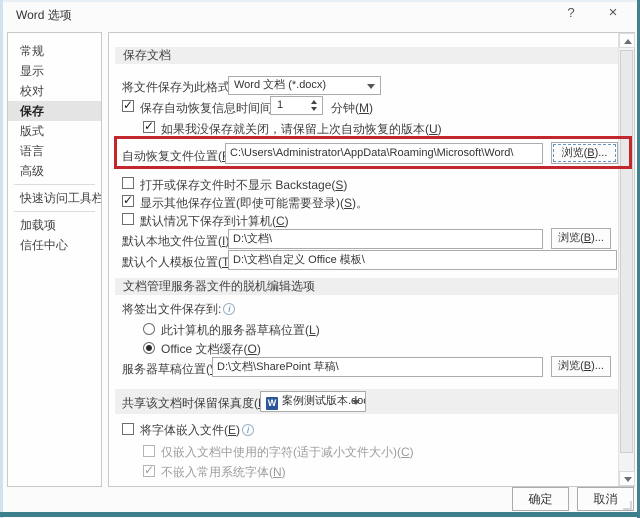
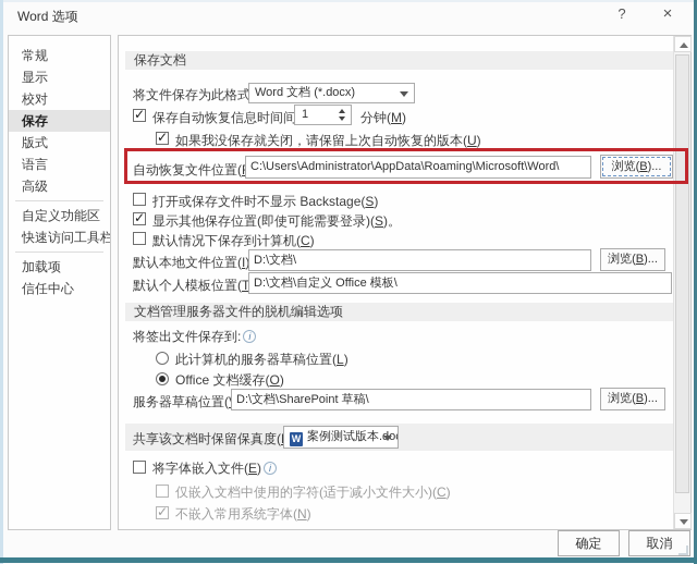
  Word 选项
  ?
  ×
  常规
  显示
  校对
  保存
  版式
  语言
  高级
+ 自定义功能区
  快速访问工具栏
  加载项
  信任中心
  保存文档
  Word 文档 (*.docx)
  保存自动恢复信息时间间
  1
  分钟(M)
  如果我没保存就关闭，请保留上次自动恢复的版本(U)
  自动恢复文件位置(
  C:\Users\Administrator\AppData\Roaming\Microsoft\Word\
  浏览(B)...
  打开或保存文件时不显示 Backstage(S)
  显示其他保存位置(即使可能需要登录)(S)。
  默认情况下保存到计算机(C)
  默认本地文件位置(I
  D:\文档\
  浏览(B)...
  默认个人模板位置(T
  D:\文档\自定义 Office 模板\
  文档管理服务器文件的脱机编辑选项
  将签出文件保存到:
  此计算机的服务器草稿位置(L)
  Office 文档缓存(O)
  服务器草稿位置(
  D:\文档\SharePoint 草稿\
  浏览(B)...
  共享该文档时保留保真度(
  W 案例测试版本.do
  将字体嵌入文件(E)
  仅嵌入文档中使用的字符(适于减小文件大小)(C)
  不嵌入常用系统字体(N)
  确定
  取消
